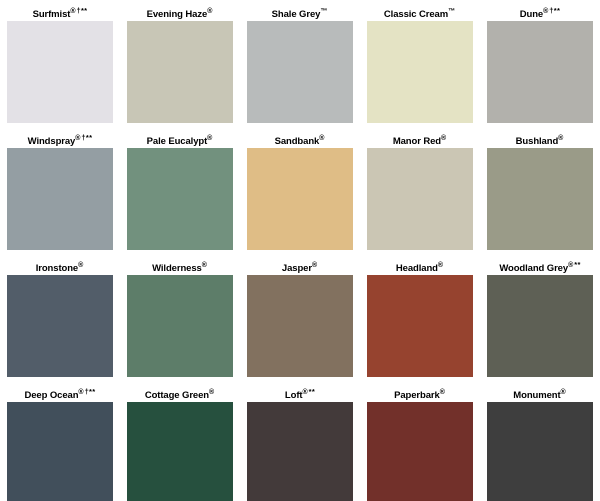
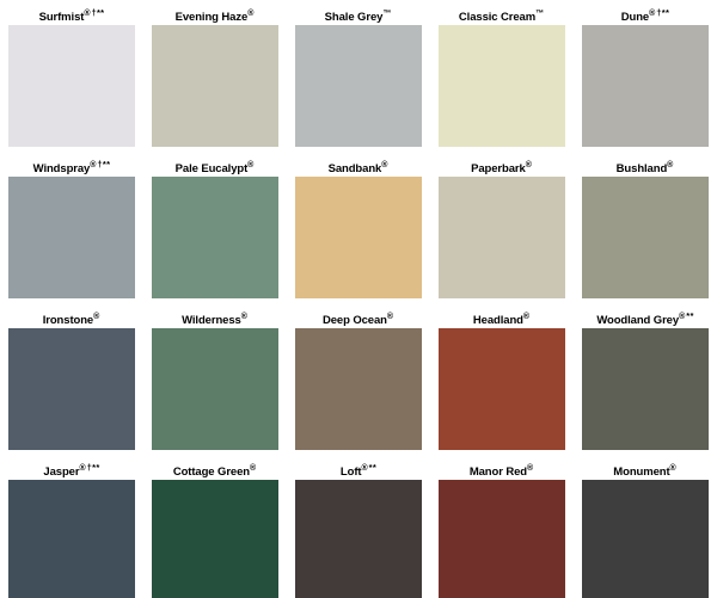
  Surfmist †**
  Evening Haze
  Shale Grey
  Classic Cream
  Dune †**
  Windspray †**
  Pale Eucalypt
  Sandbank
- Manor Red
+ Paperbark
  Bushland
  Ironstone
  Wilderness
- Jasper
+ Deep Ocean
  Headland
  Woodland Grey **
- Deep Ocean †**
+ Jasper †**
  Cottage Green
  Loft **
- Paperbark
+ Manor Red
  Monument
